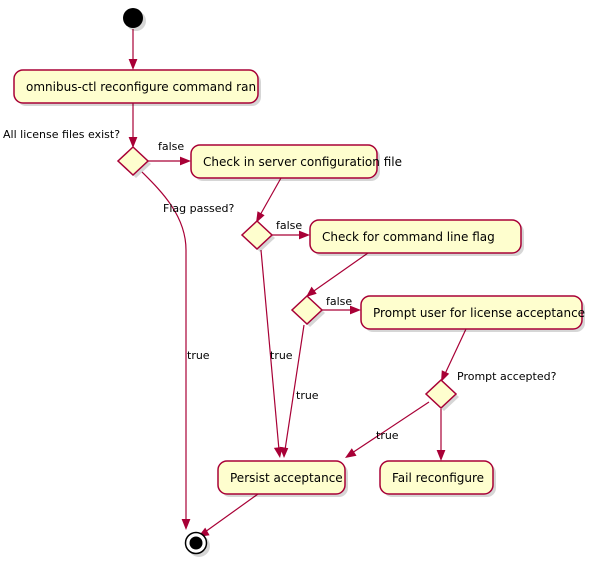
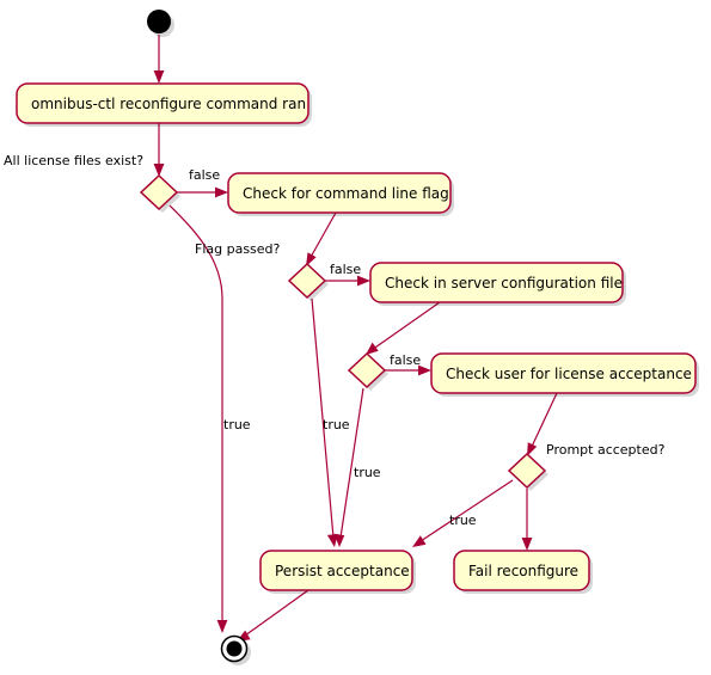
  omnibus-ctl reconfigure command ran
  All license files exist?
  false
  true
- Check in server configuration file
+ Check for command line flag
  Flag passed?
  false
  true
- Check for command line flag
+ Check in server configuration file
  false
  true
- Prompt user for license acceptance
+ Check user for license acceptance
  Prompt accepted?
  true
  Persist acceptance
  Fail reconfigure
